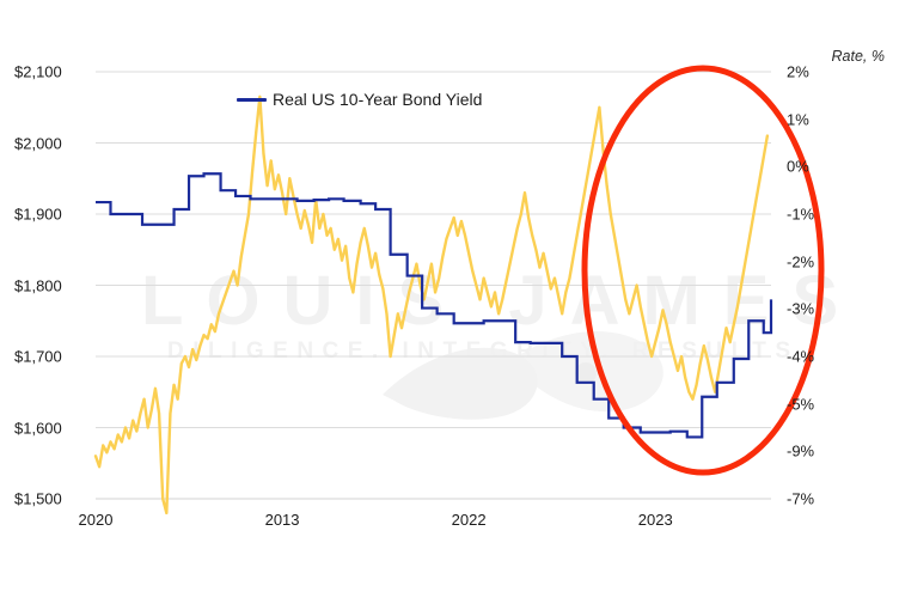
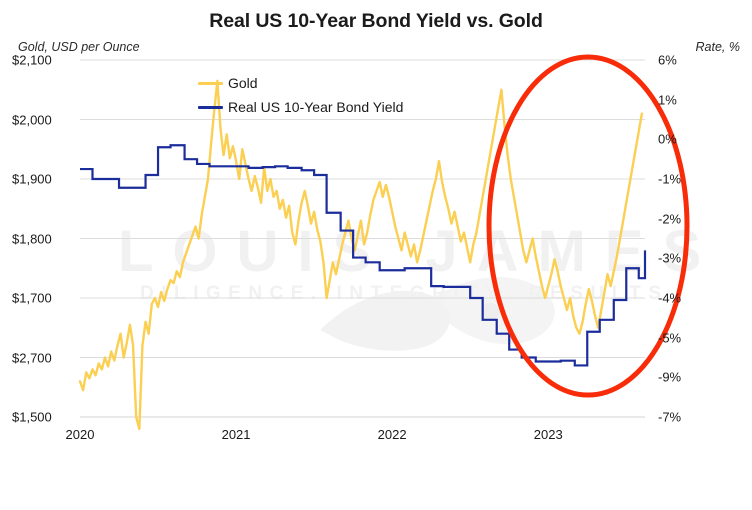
  LOUIS JAMES
  DILIGENCE. INTEGRITY. RESULTS.
+ Real US 10-Year Bond Yield vs. Gold
+ Gold, USD per Ounce
  Rate, %
  $2,100
  $2,000
  $1,900
  $1,800
  $1,700
- $1,600
+ $2,700
  $1,500
- 2%
+ 6%
  1%
  0%
  -1%
  -2%
  -3%
  -4%
  -5%
  -9%
  -7%
  2020
- 2013
+ 2021
  2022
  2023
+ Gold
  Real US 10-Year Bond Yield
